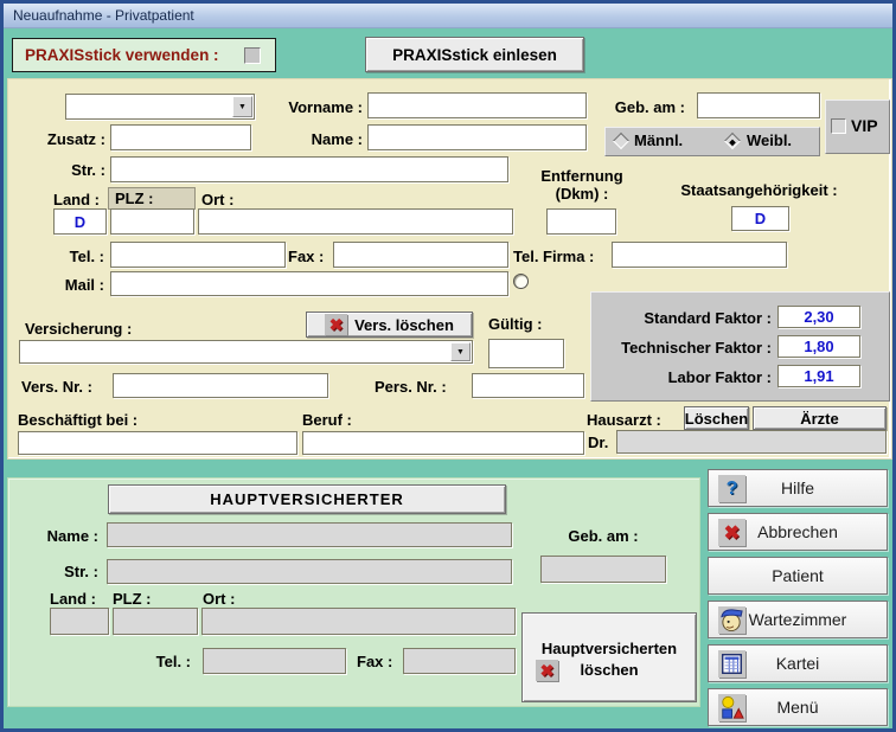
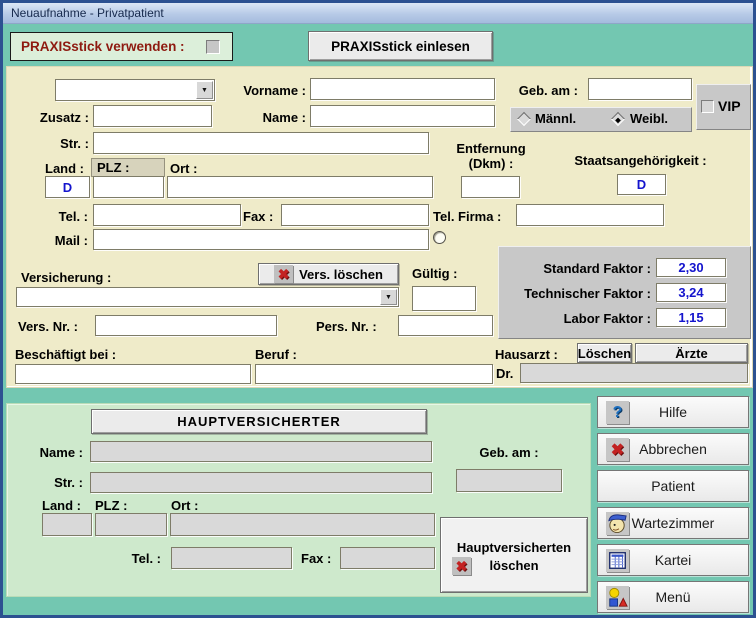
  Neuaufnahme - Privatpatient
  PRAXISstick verwenden :
  PRAXISstick einlesen
  Vorname :
  Geb. am :
  VIP
  Zusatz :
  Name :
  Männl.
  Weibl.
  Str. :
  Entfernung
  (Dkm) :
  Staatsangehörigkeit :
  Land :
  PLZ :
  Ort :
  D
  D
  Tel. :
  Fax :
  Tel. Firma :
  Mail :
  Versicherung :
  Vers. löschen
  Gültig :
  Standard Faktor :
  2,30
  Technischer Faktor :
- 1,80
+ 3,24
  Labor Faktor :
- 1,91
+ 1,15
  Vers. Nr. :
  Pers. Nr. :
  Beschäftigt bei :
  Beruf :
  Hausarzt :
  Löschen
  Ärzte
  Dr.
  HAUPTVERSICHERTER
  Name :
  Geb. am :
  Str. :
  Land :
  PLZ :
  Ort :
  Tel. :
  Fax :
  Hauptversicherten
  löschen
  Hilfe
  Abbrechen
  Patient
  Wartezimmer
  Kartei
  Menü
